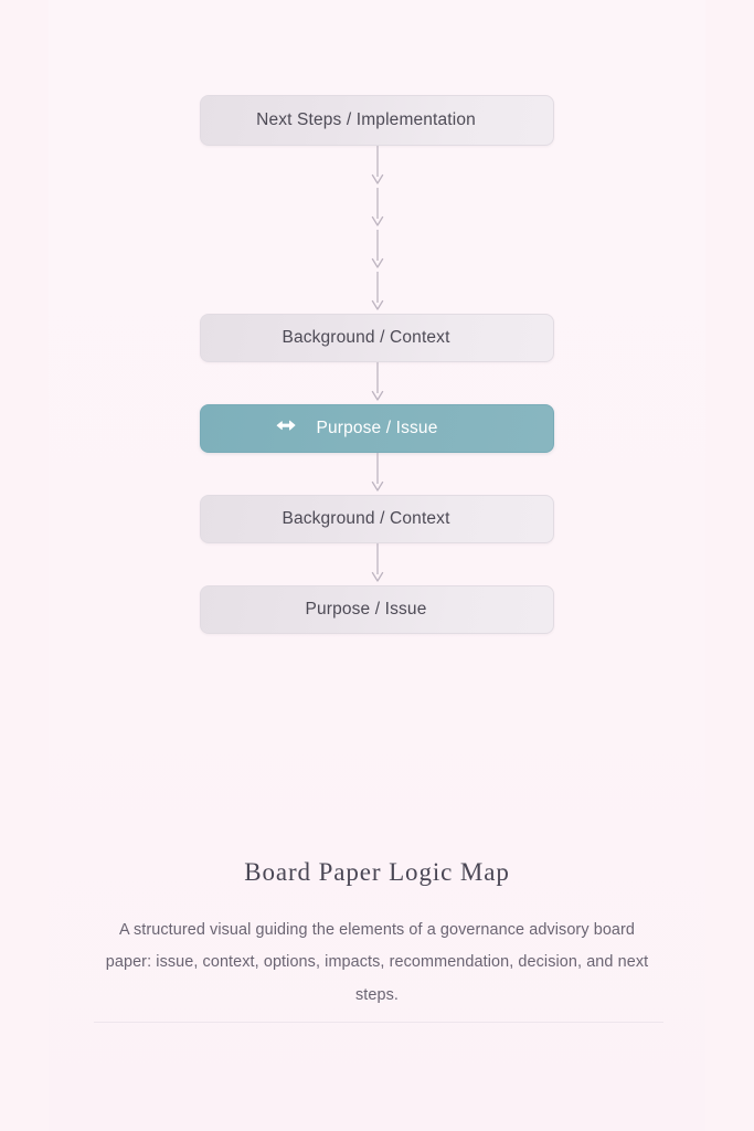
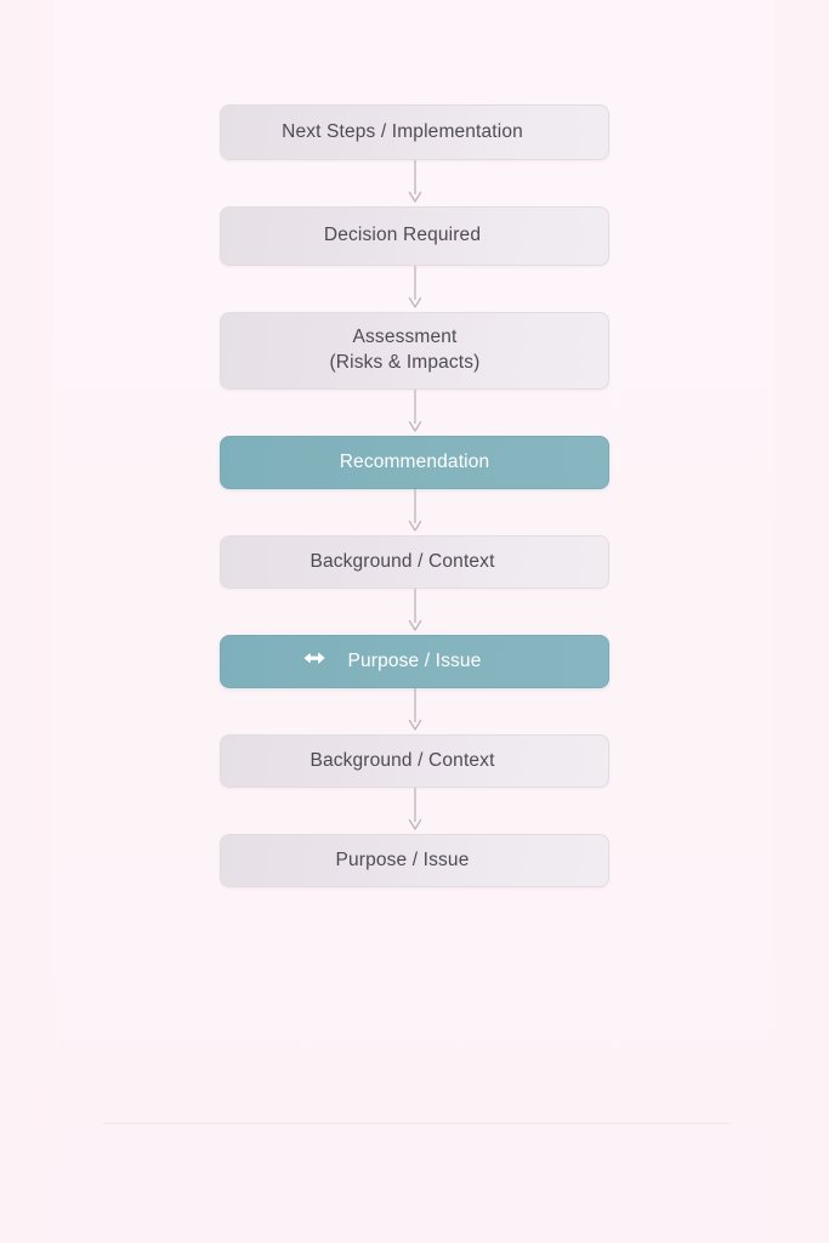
  Next Steps / Implementation
+ Decision Required
+ Assessment
+ (Risks & Impacts)
+ Recommendation
  Background / Context
  Purpose / Issue
  Background / Context
  Purpose / Issue
- Board Paper Logic Map
- A structured visual guiding the elements of a governance advisory board paper: issue, context, options, impacts, recommendation, decision, and next steps.
